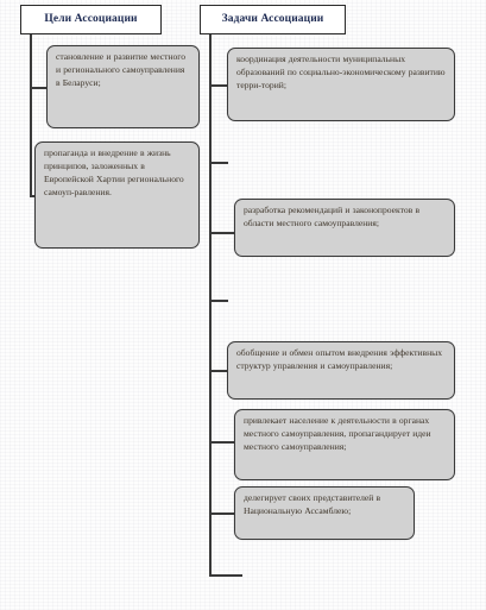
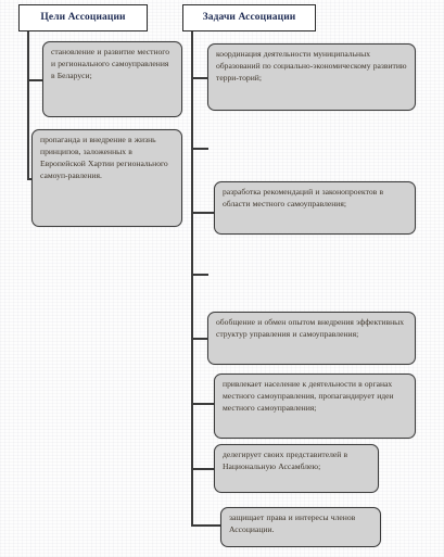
  Цели Ассоциации
  становление и развитие местного и регионального самоуправления в Беларуси;
  пропаганда и внедрение в жизнь принципов, заложенных в Европейской Хартии регионального самоуп-равления.
  Задачи Ассоциации
  координация деятельности муниципальных образований по социально-экономическому развитию терри-торий;
  разработка рекомендаций и законопроектов в области местного самоуправления;
  обобщение и обмен опытом внедрения эффективных структур управления и самоуправления;
  привлекает население к деятельности в органах местного самоуправления, пропагандирует идеи местного самоуправления;
  делегирует своих представителей в Национальную Ассамблею;
+ защищает права и интересы членов Ассоциации.
